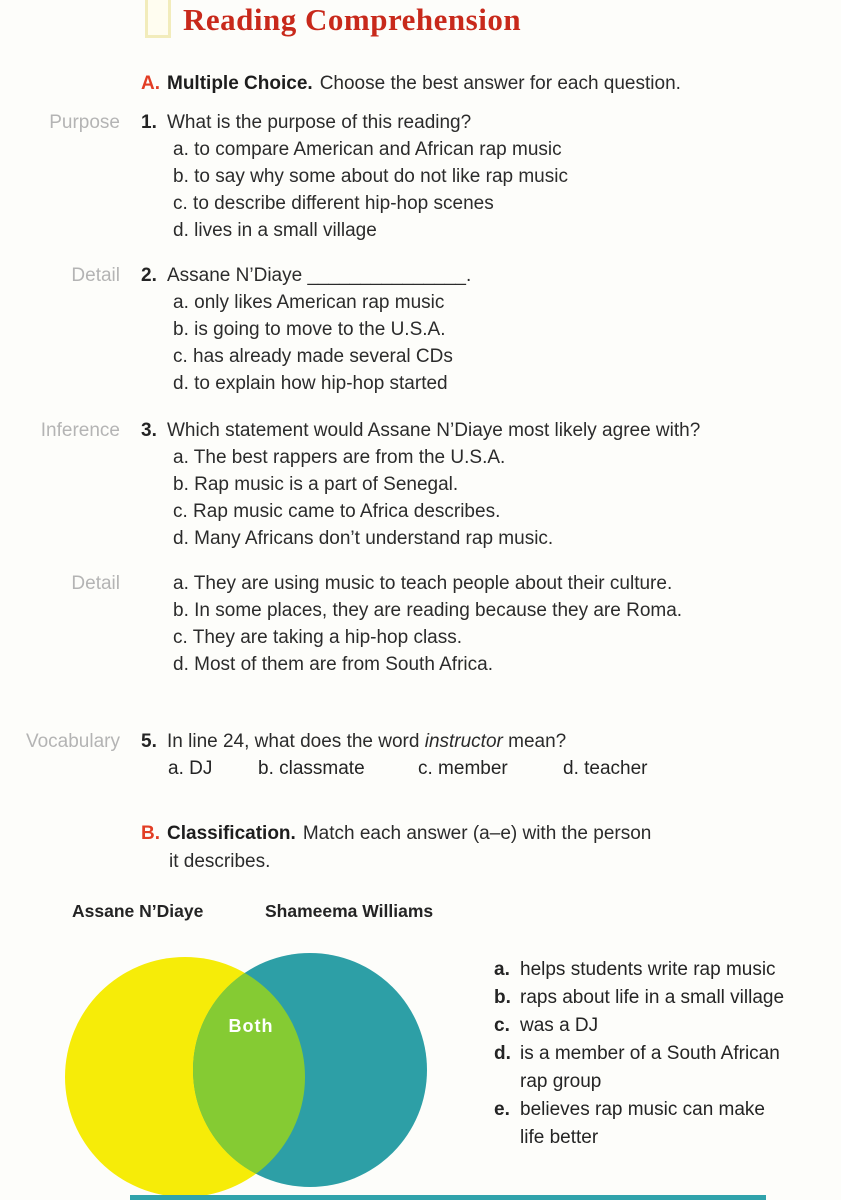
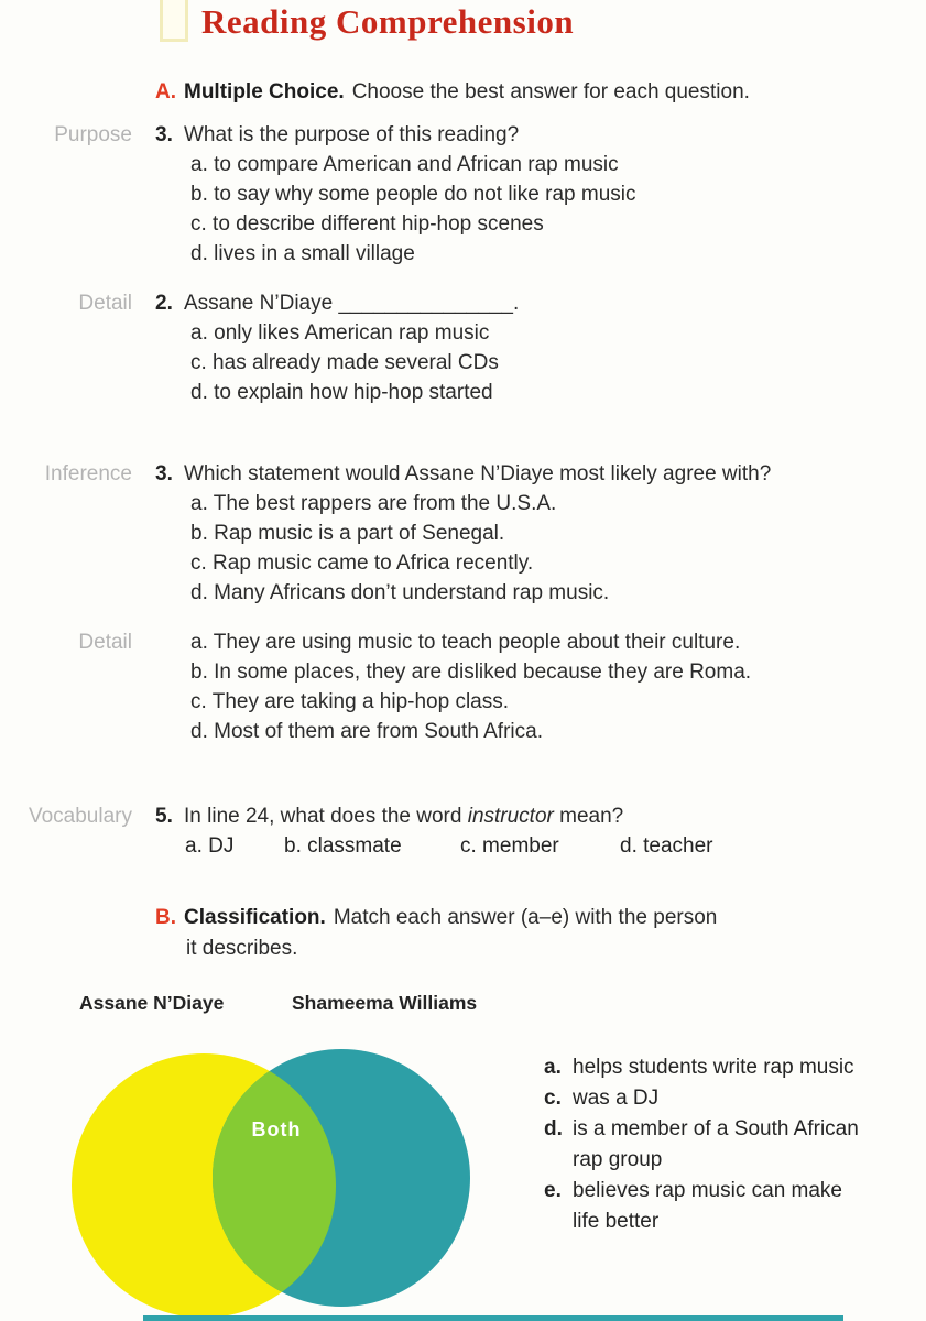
  Reading Comprehension
  A. Multiple Choice. Choose the best answer for each question.
  Purpose
- 1. What is the purpose of this reading?
+ 3. What is the purpose of this reading?
  a. to compare American and African rap music
- b. to say why some about do not like rap music
+ b. to say why some people do not like rap music
  c. to describe different hip-hop scenes
  d. lives in a small village
  Detail
  2. Assane N’Diaye _______________.
  a. only likes American rap music
- b. is going to move to the U.S.A.
  c. has already made several CDs
  d. to explain how hip-hop started
  Inference
  3. Which statement would Assane N’Diaye most likely agree with?
  a. The best rappers are from the U.S.A.
  b. Rap music is a part of Senegal.
- c. Rap music came to Africa describes.
+ c. Rap music came to Africa recently.
  d. Many Africans don’t understand rap music.
  Detail
  a. They are using music to teach people about their culture.
- b. In some places, they are reading because they are Roma.
+ b. In some places, they are disliked because they are Roma.
  c. They are taking a hip-hop class.
  d. Most of them are from South Africa.
  Vocabulary
  5. In line 24, what does the word instructor mean?
  a. DJ
  b. classmate
  c. member
  d. teacher
  B. Classification. Match each answer (a–e) with the person
  it describes.
  Assane N’Diaye
  Shameema Williams
  Both
  a. helps students write rap music
- b. raps about life in a small village
  c. was a DJ
  d. is a member of a South African
  rap group
  e. believes rap music can make
  life better
